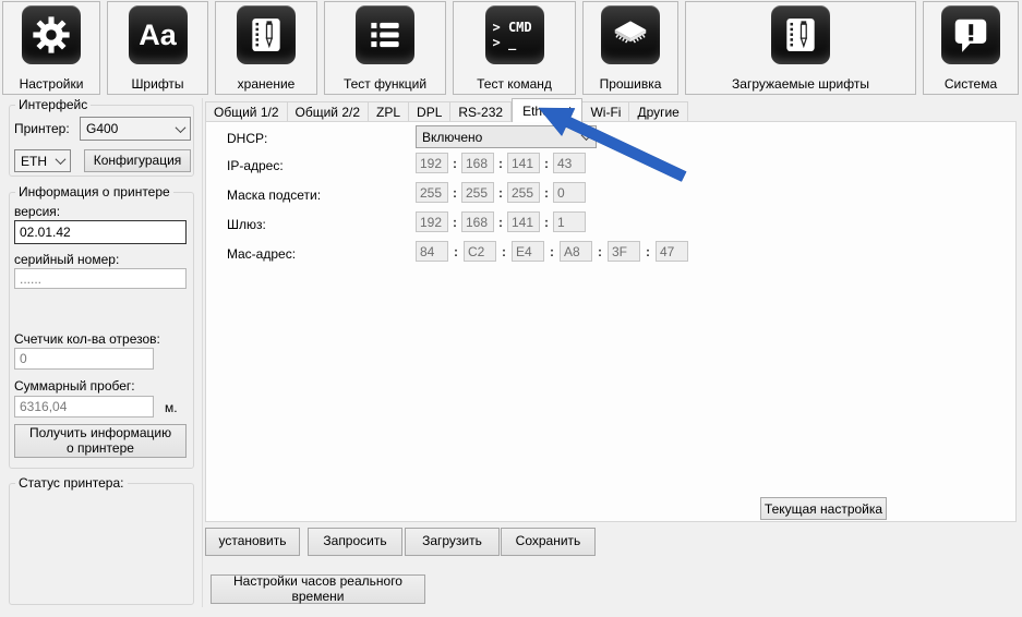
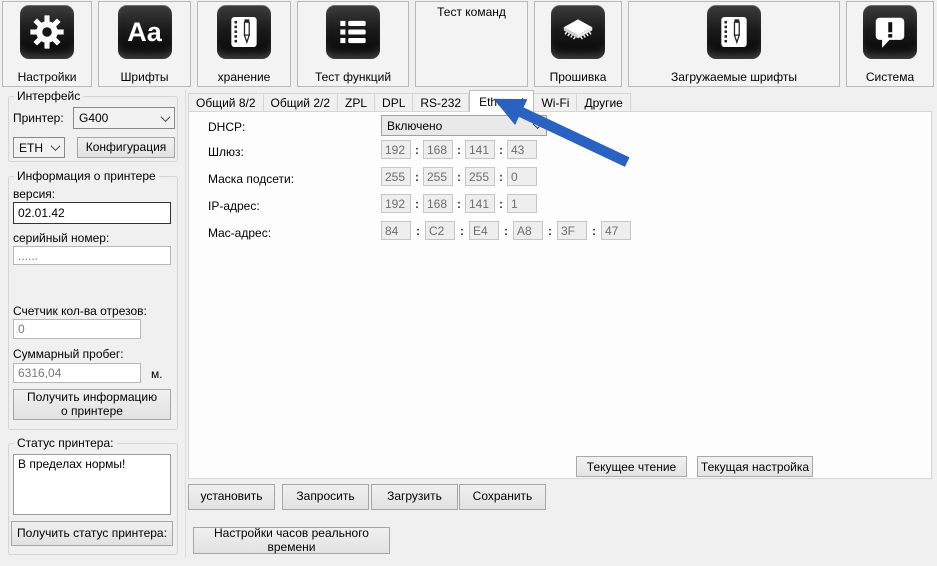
  Настройки
  Aa
  Шрифты
  хранение
  Тест функций
- > CMD
- > _
  Тест команд
  Прошивка
  Загружаемые шрифты
  Система
  Интерфейс
  Принтер:
  G400
  ETH
  Конфигурация
  Информация о принтере
  версия:
  02.01.42
  серийный номер:
  ......
  Счетчик кол-ва отрезов:
  0
  Суммарный пробег:
  6316,04
  м.
  Получить информацию о принтере
  Статус принтера:
+ В пределах нормы!
+ Получить статус принтера:
- Общий 1/2
+ Общий 8/2
  Общий 2/2
  ZPL
  DPL
  RS-232
  Wi-Fi
  Другие
  DHCP:
  Включено
- IP-адрес:
+ Шлюз:
  192
  :
  168
  :
  141
  :
  43
  Маска подсети:
  255
  :
  255
  :
  255
  :
  0
- Шлюз:
+ IP-адрес:
  192
  :
  168
  :
  141
  :
  1
  Mac-адрес:
  84
  :
  C2
  :
  E4
  :
  A8
  :
  3F
  :
  47
+ Текущее чтение
  Текущая настройка
  установить
  Запросить
  Загрузить
  Сохранить
  Настройки часов реального времени
